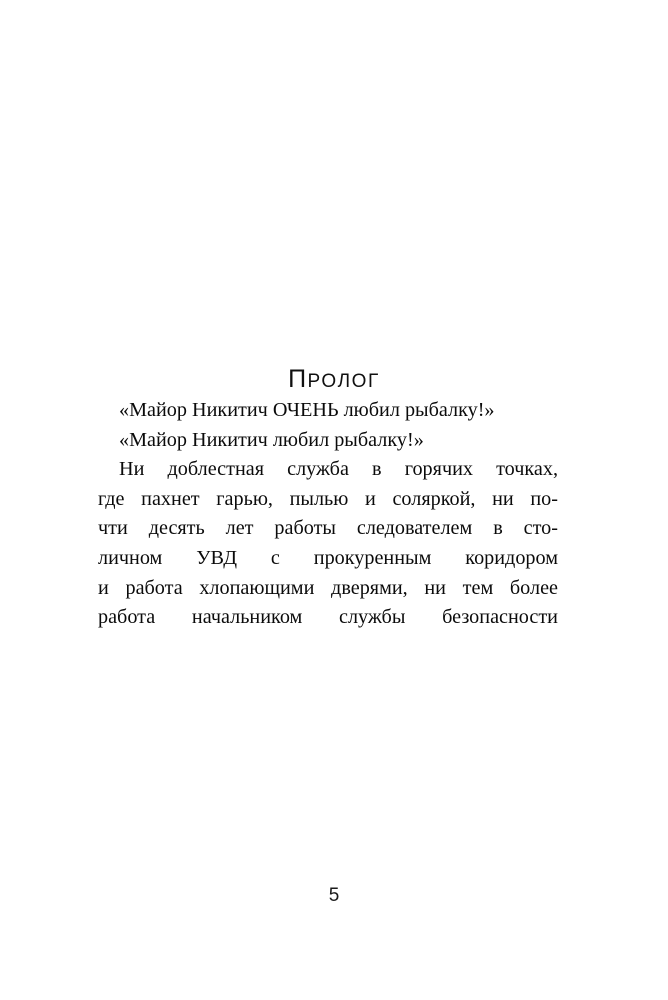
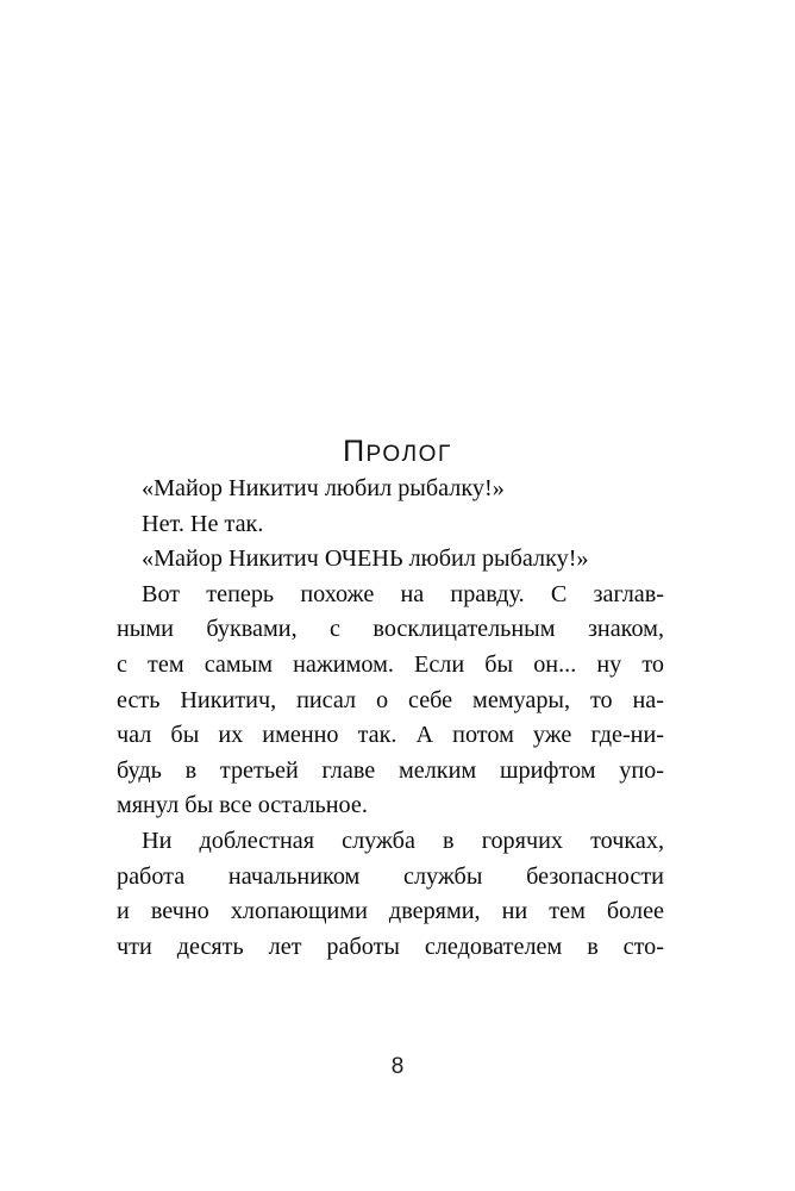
  ПРОЛОГ
- «Майор Никитич ОЧЕНЬ любил рыбалку!»
+ «Майор Никитич любил рыбалку!»
+ Нет. Не так.
- «Майор Никитич любил рыбалку!»
+ «Майор Никитич ОЧЕНЬ любил рыбалку!»
+ Вот теперь похоже на правду. С заглав-
+ ными буквами, с восклицательным знаком,
+ с тем самым нажимом. Если бы он... ну то
+ есть Никитич, писал о себе мемуары, то на-
+ чал бы их именно так. А потом уже где-ни-
+ будь в третьей главе мелким шрифтом упо-
+ мянул бы все остальное.
  Ни доблестная служба в горячих точках,
- где пахнет гарью, пылью и соляркой, ни по-
- чти десять лет работы следователем в сто-
+ работа начальником службы безопасности
- личном УВД с прокуренным коридором
- и работа хлопающими дверями, ни тем более
+ и вечно хлопающими дверями, ни тем более
- работа начальником службы безопасности
+ чти десять лет работы следователем в сто-
- 5
+ 8
